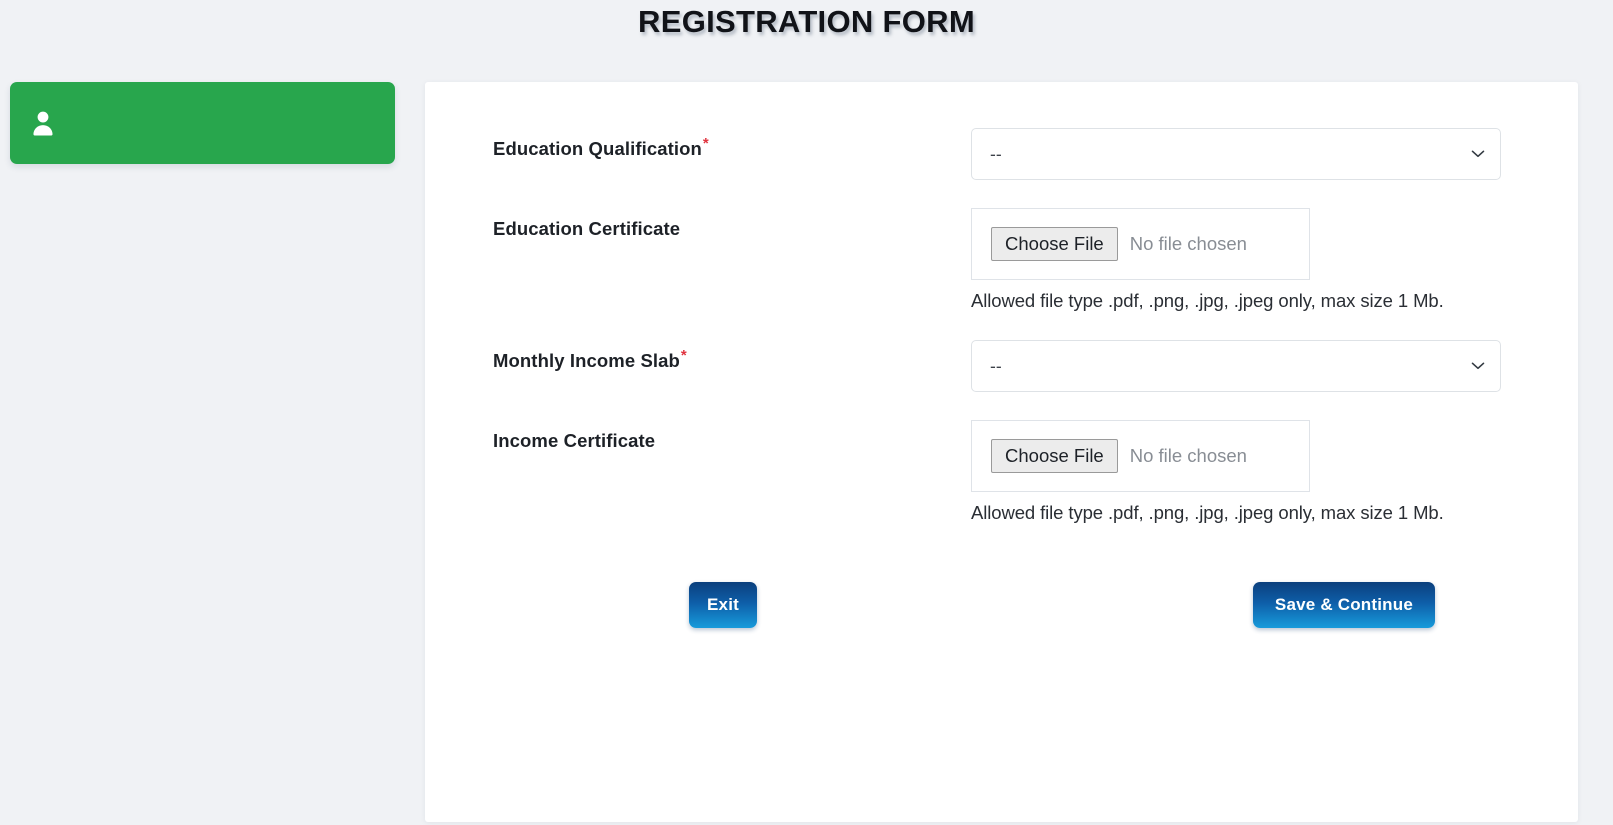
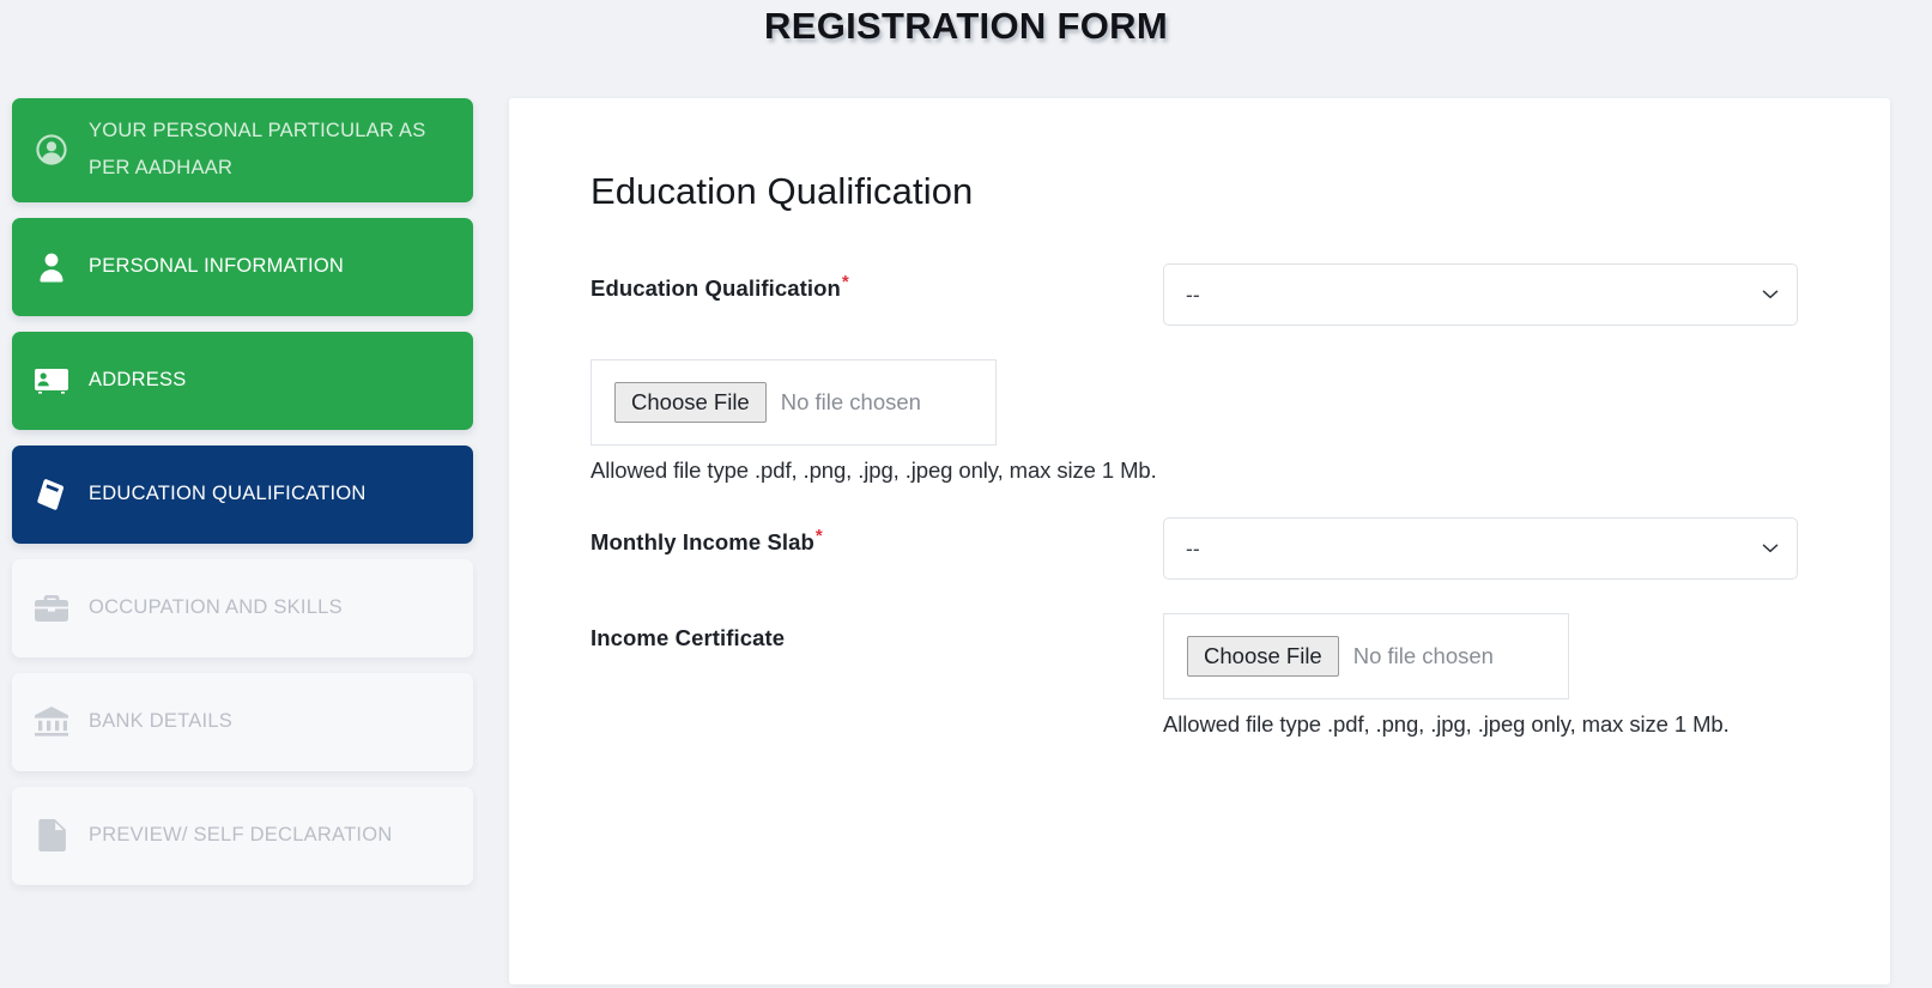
  REGISTRATION FORM
+ YOUR PERSONAL PARTICULAR AS PER AADHAAR
+ PERSONAL INFORMATION
+ ADDRESS
+ EDUCATION QUALIFICATION
+ OCCUPATION AND SKILLS
+ BANK DETAILS
+ PREVIEW/ SELF DECLARATION
+ Education Qualification
  Education Qualification*
  --
- Education Certificate
  Choose File
  No file chosen
  Allowed file type .pdf, .png, .jpg, .jpeg only, max size 1 Mb.
  Monthly Income Slab*
  --
  Income Certificate
  Choose File
  No file chosen
  Allowed file type .pdf, .png, .jpg, .jpeg only, max size 1 Mb.
- Exit
- Save & Continue
